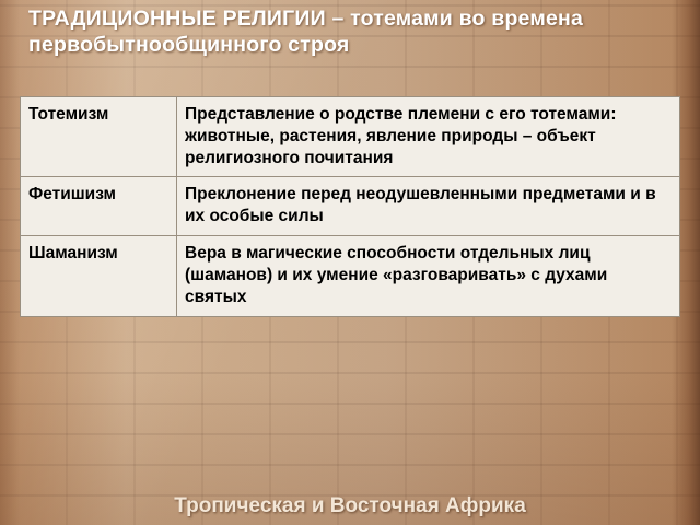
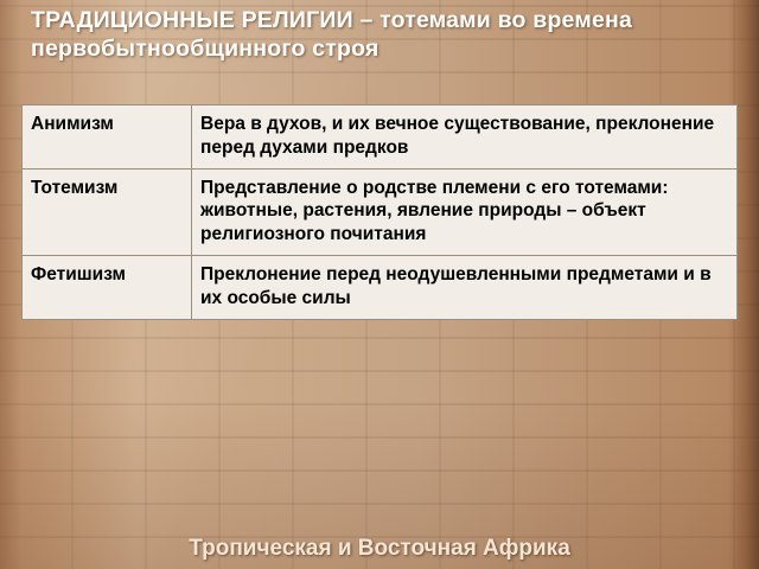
  ТРАДИЦИОННЫЕ РЕЛИГИИ – тотемами во времена первобытнообщинного строя
+ Анимизм	Вера в духов, и их вечное существование, преклонение перед духами предков
  Тотемизм	Представление о родстве племени с его тотемами: животные, растения, явление природы – объект религиозного почитания
  Фетишизм	Преклонение перед неодушевленными предметами и в их особые силы
- Шаманизм	Вера в магические способности отдельных лиц (шаманов) и их умение «разговаривать» с духами святых
  Тропическая и Восточная Африка
